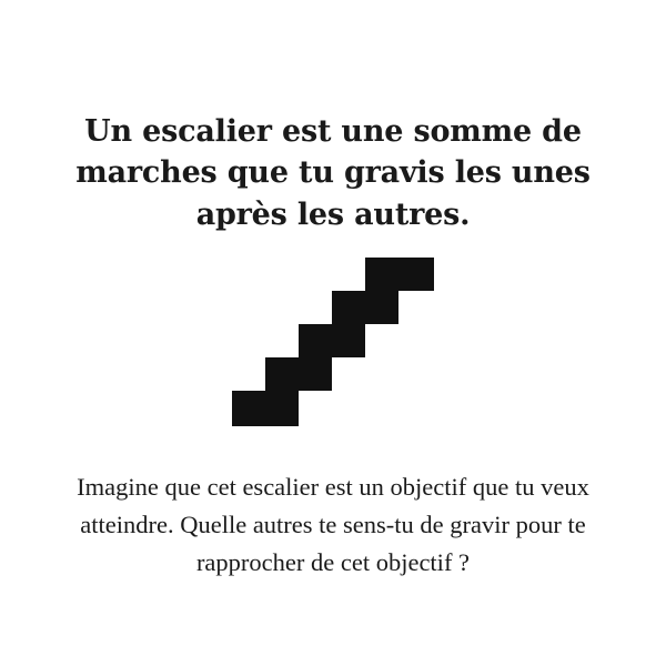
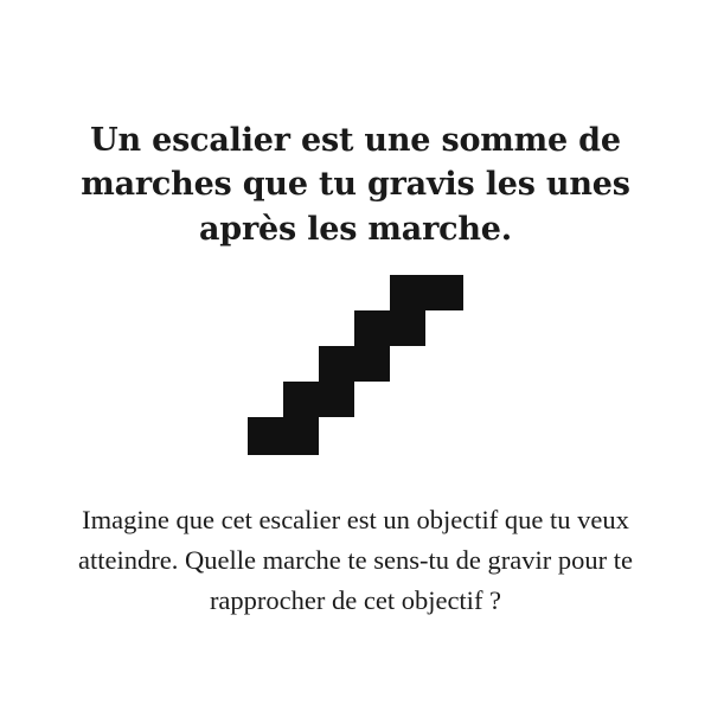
- Un escalier est une somme de marches que tu gravis les unes après les autres.
+ Un escalier est une somme de marches que tu gravis les unes après les marche.
- Imagine que cet escalier est un objectif que tu veux atteindre. Quelle autres te sens-tu de gravir pour te rapprocher de cet objectif ?
+ Imagine que cet escalier est un objectif que tu veux atteindre. Quelle marche te sens-tu de gravir pour te rapprocher de cet objectif ?
